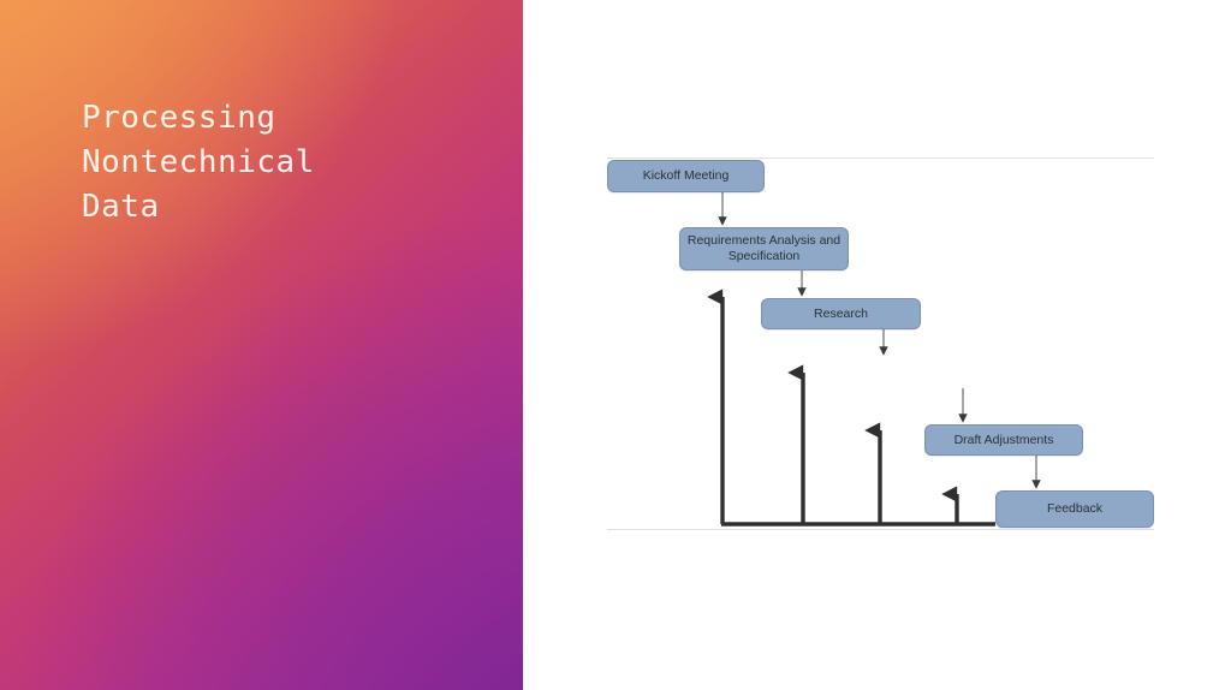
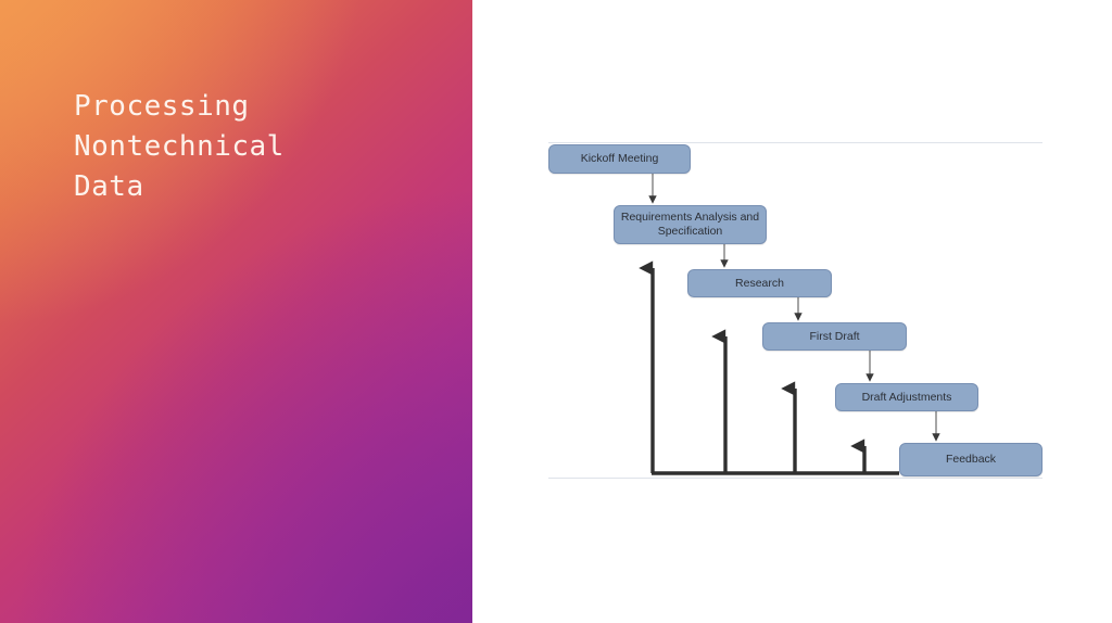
  Processing
  Nontechnical
  Data
  Kickoff Meeting
  Requirements Analysis and Specification
  Research
+ First Draft
  Draft Adjustments
  Feedback
